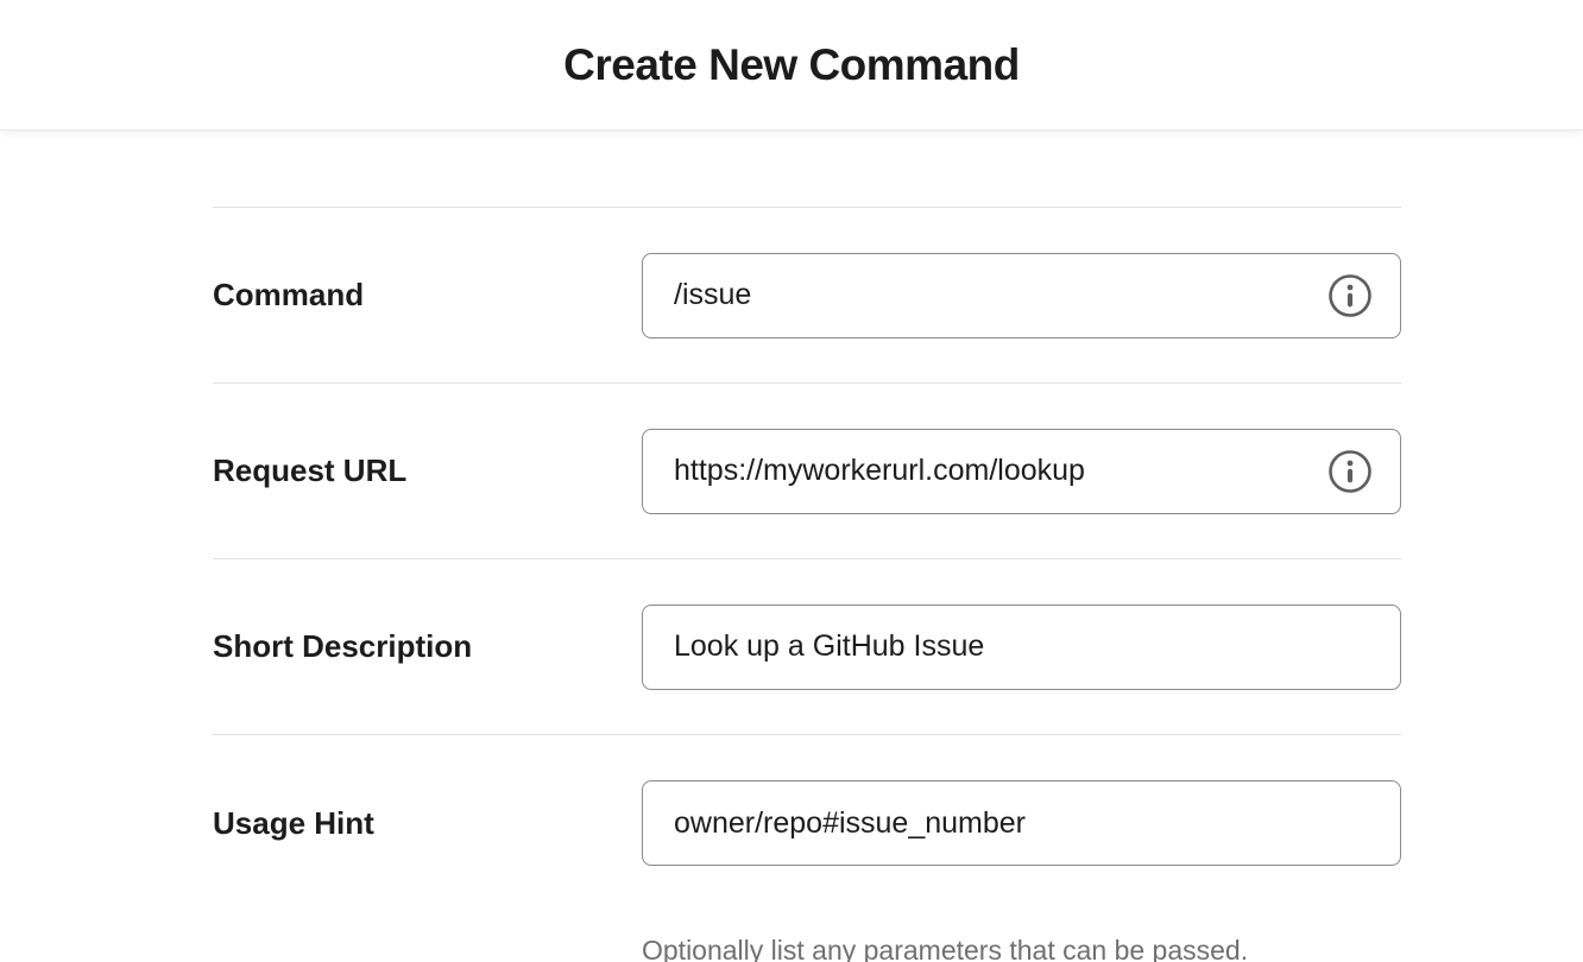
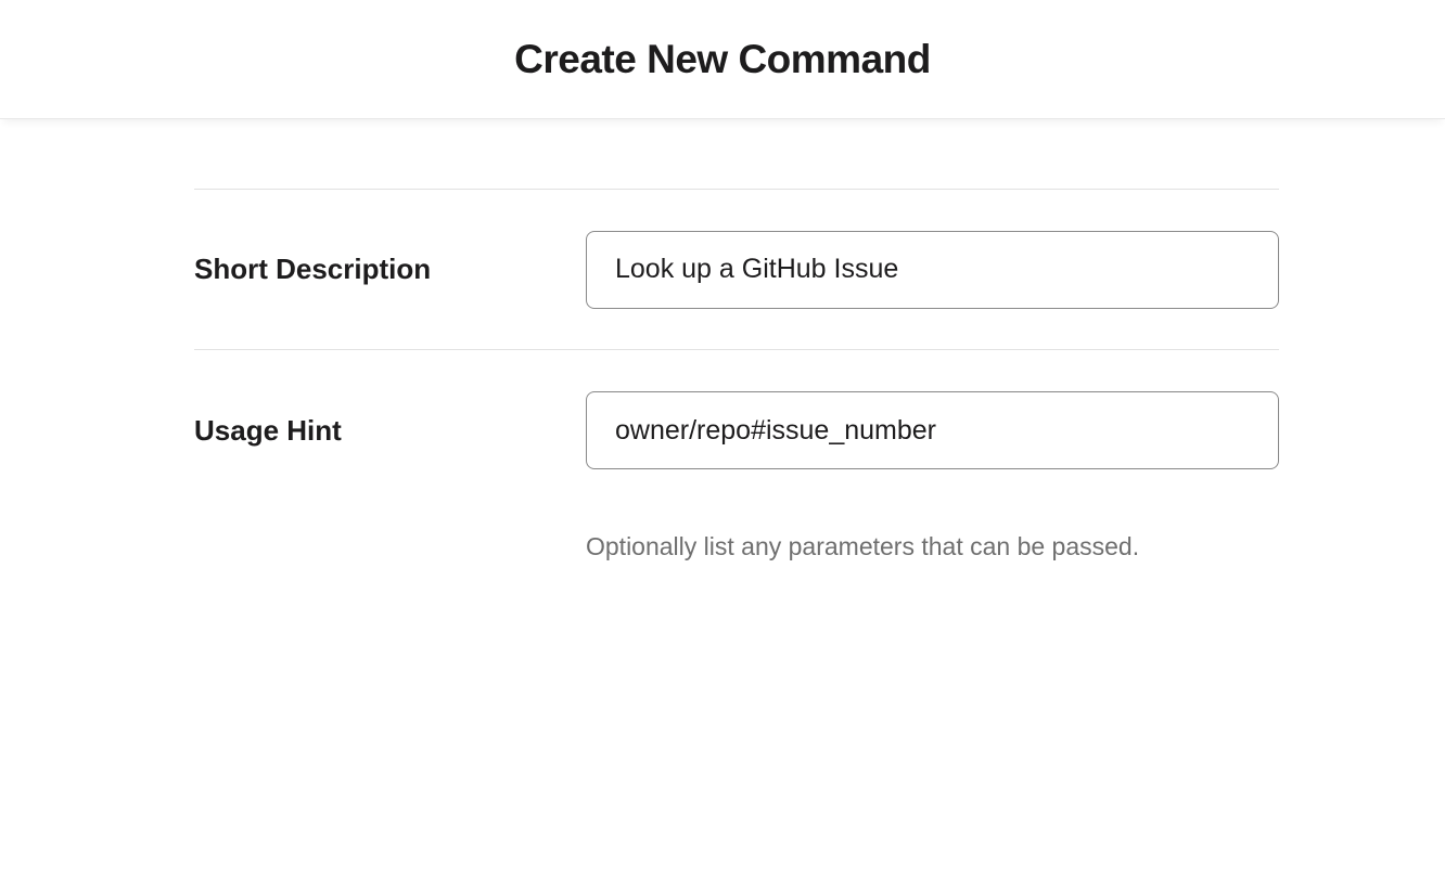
  Create New Command
- Command
- /issue
- Request URL
- https://myworkerurl.com/lookup
  Short Description
  Look up a GitHub Issue
  Usage Hint
  owner/repo#issue_number
  Optionally list any parameters that can be passed.
